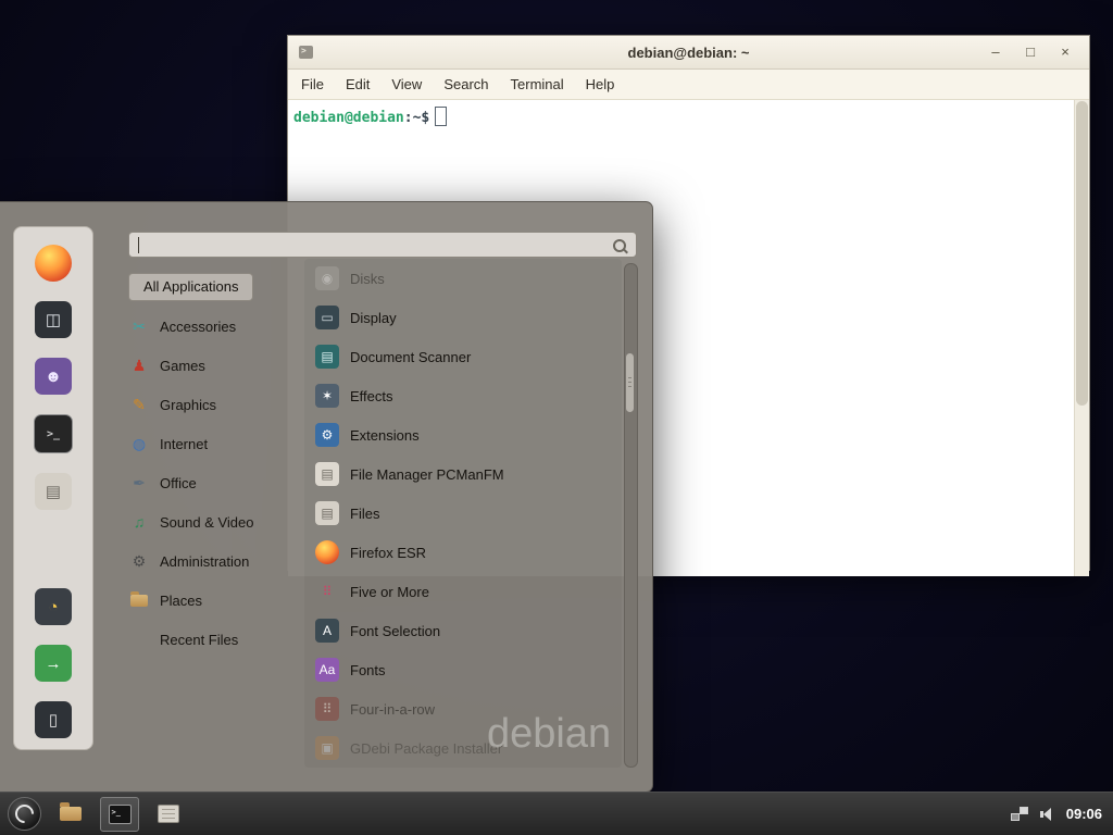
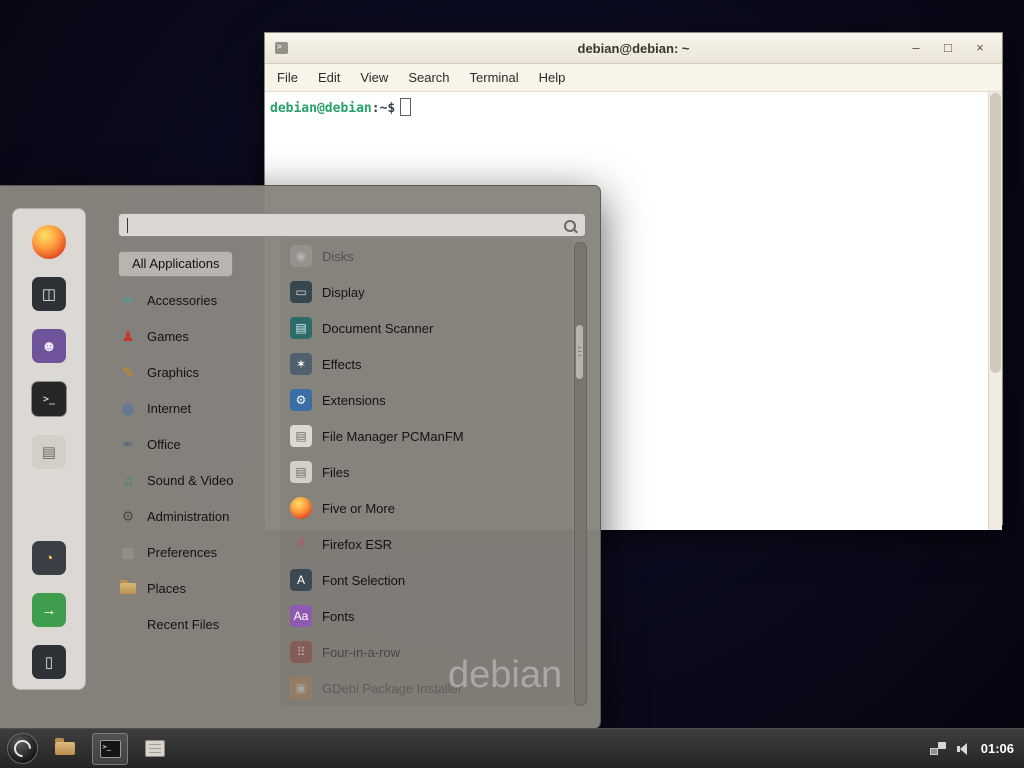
  debian@debian: ~
  –
  □
  ×
  File
  Edit
  View
  Search
  Terminal
  Help
  debian@debian:~$
  ◫
  ☻
  >_
  ▤
  ◔
  →
  ▯
  All Applications
  ✂
  Accessories
  ♟
  Games
  ✎
  Graphics
  ◍
  Internet
  ✒
  Office
  ♫
  Sound & Video
  ⚙
  Administration
+ Preferences
  Places
  Recent Files
  ◉
  Disks
  ▭
  Display
  ▤
  Document Scanner
  ✶
  Effects
  ⚙
  Extensions
  ▤
  File Manager PCManFM
  ▤
  Files
- Firefox ESR
+ Five or More
  ⠿
- Five or More
+ Firefox ESR
  A
  Font Selection
  Aa
  Fonts
  ⠿
  Four-in-a-row
  ▣
  GDebi Package Installer
  debian
- 09:06
+ 01:06
